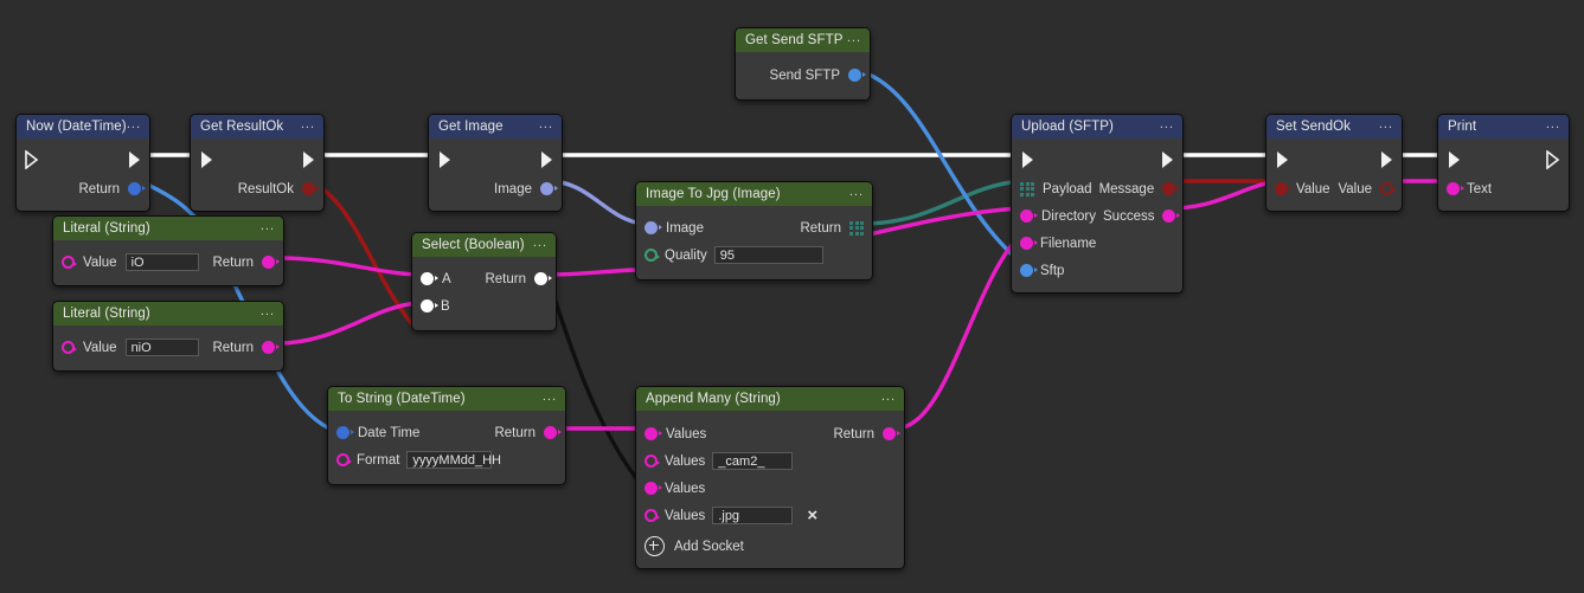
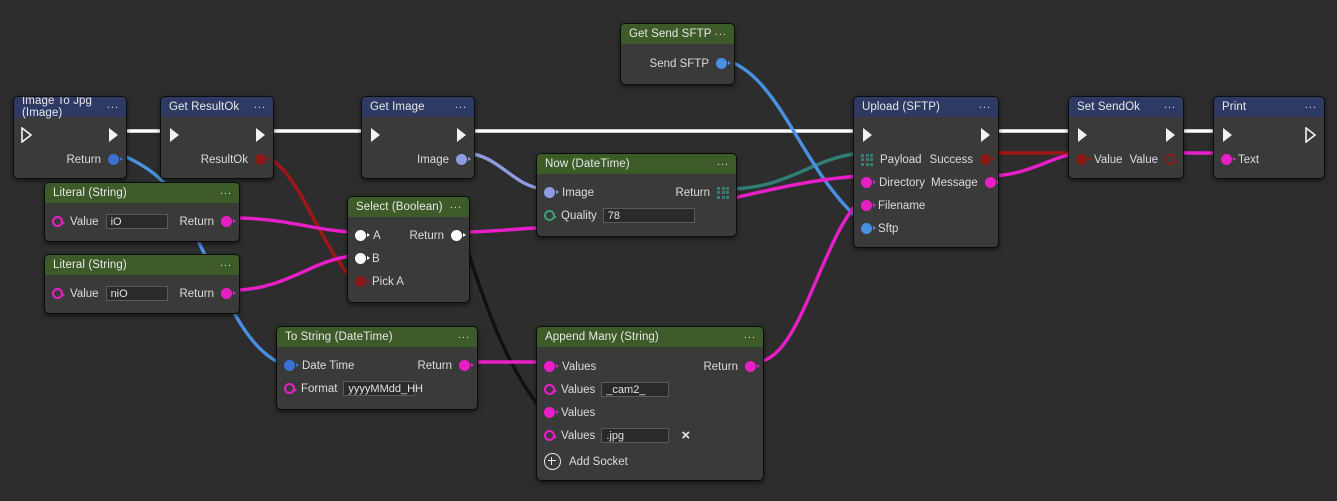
- Now (DateTime)
+ Image To Jpg (Image)
  ...
  Return
  Get ResultOk
  ...
  ResultOk
  Get Image
  ...
  Image
  Get Send SFTP
  ...
  Send SFTP
  Literal (String)
  ...
  Value
  iO
  Return
  Literal (String)
  ...
  Value
  niO
  Return
  Select (Boolean)
  ...
  A
  Return
  B
+ Pick A
- Image To Jpg (Image)
+ Now (DateTime)
  ...
  Image
  Return
  Quality
- 95
+ 78
  To String (DateTime)
  ...
  Date Time
  Return
  Format
  yyyyMMdd_HH
  Append Many (String)
  ...
  Values
  Return
  Values
  _cam2_
  Values
  Values
  .jpg
  ×
  Add Socket
  Upload (SFTP)
  ...
  Payload
- Message
+ Success
  Directory
- Success
+ Message
  Filename
  Sftp
  Set SendOk
  ...
  Value
  Value
  Print
  ...
  Text
